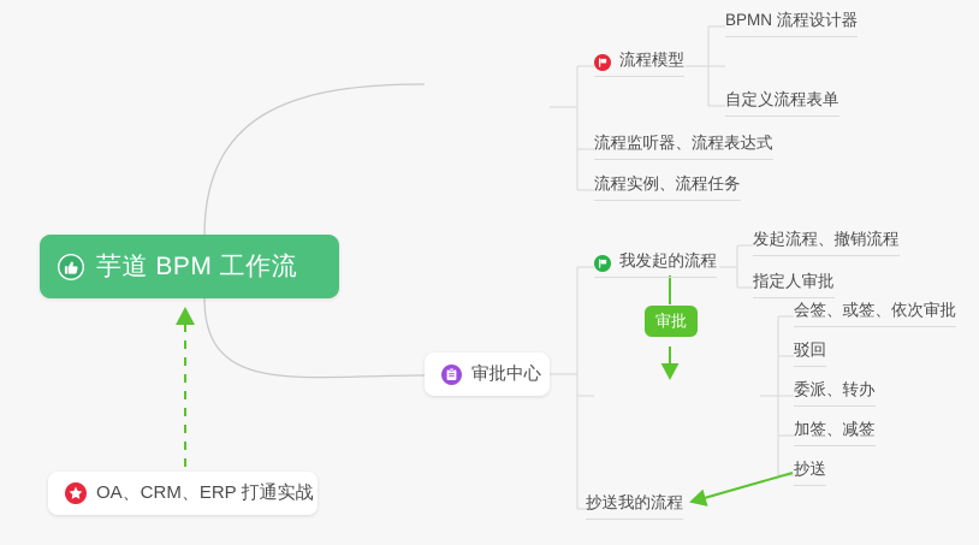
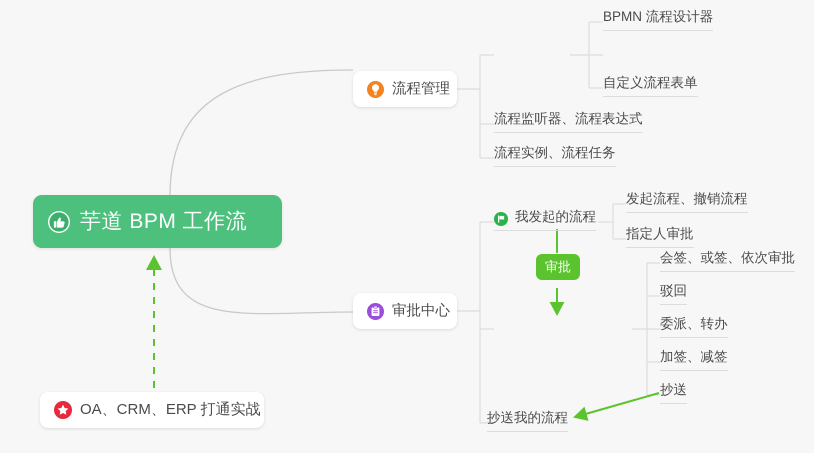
  芋道 BPM 工作流
+ 流程管理
  审批中心
  OA、CRM、ERP 打通实战
- 流程模型
  流程监听器、流程表达式
  流程实例、流程任务
  BPMN 流程设计器
  自定义流程表单
  我发起的流程
  抄送我的流程
  发起流程、撤销流程
  指定人审批
  会签、或签、依次审批
  驳回
  委派、转办
  加签、减签
  抄送
  审批
